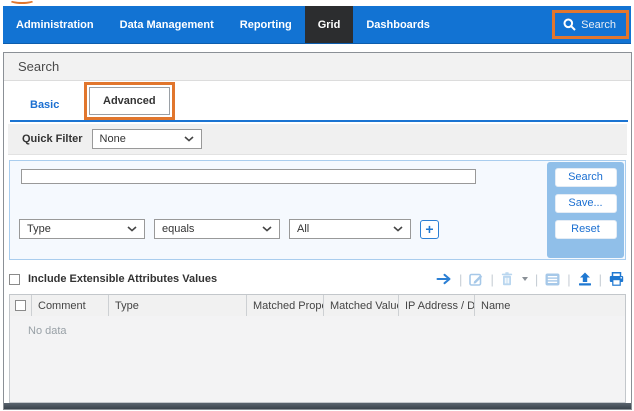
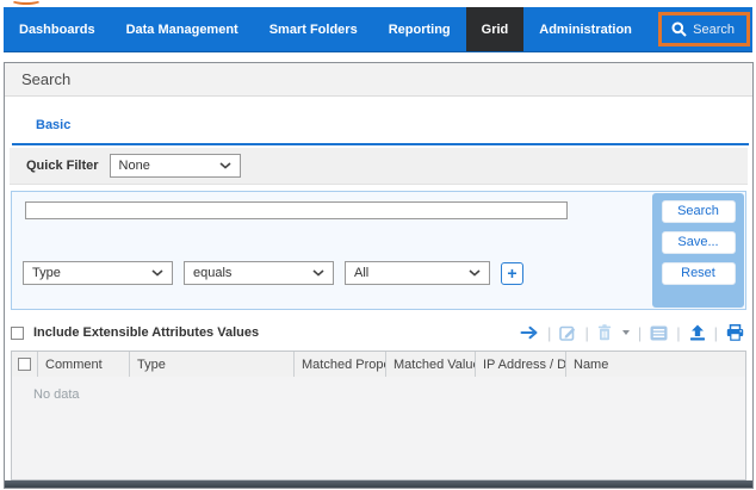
- Administration
+ Dashboards
  Data Management
+ Smart Folders
  Reporting
  Grid
- Dashboards
+ Administration
  Search
  Search
  Basic
- Advanced
  Quick Filter
  None
  Type
  equals
  All
  +
  Search
  Save...
  Reset
  Include Extensible Attributes Values
  |
  |
  |
  |
  |
  Comment
  Type
  Matched Prop
  Matched Valu
  IP Address / D
  Name
  No data
